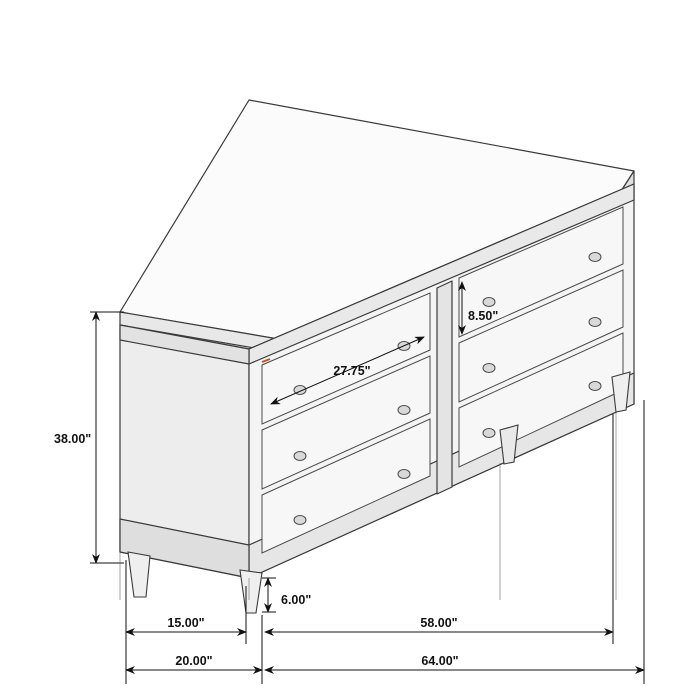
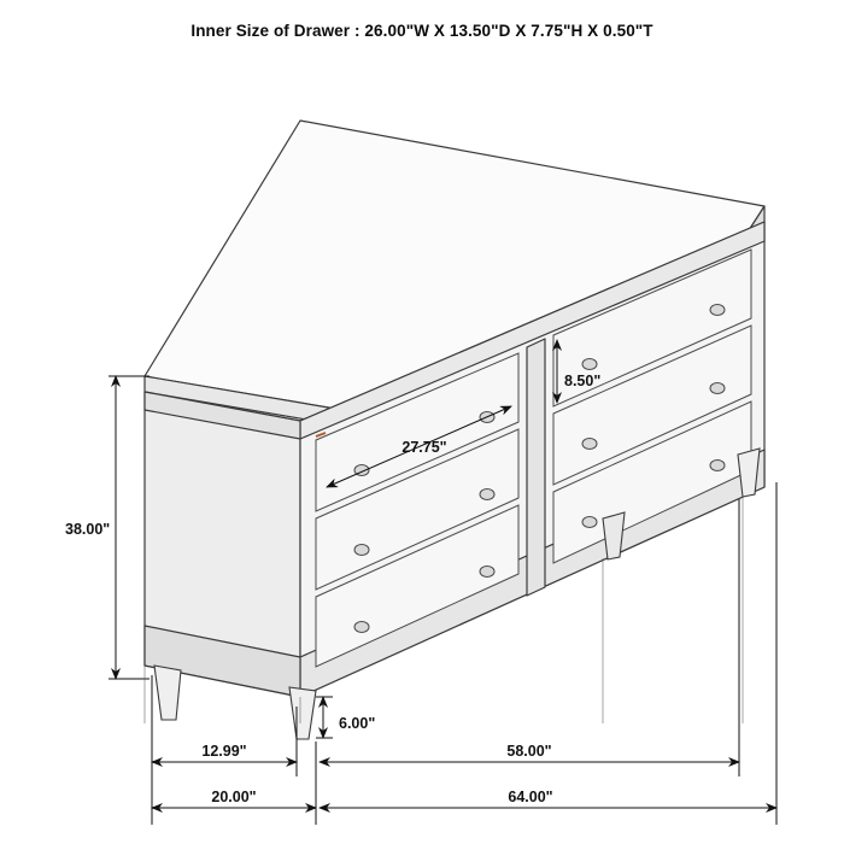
+ Inner Size of Drawer : 26.00"W X 13.50"D X 7.75"H X 0.50"T
  38.00"
  6.00"
- 15.00"
+ 12.99"
  20.00"
  58.00"
  64.00"
  27.75"
  8.50"
